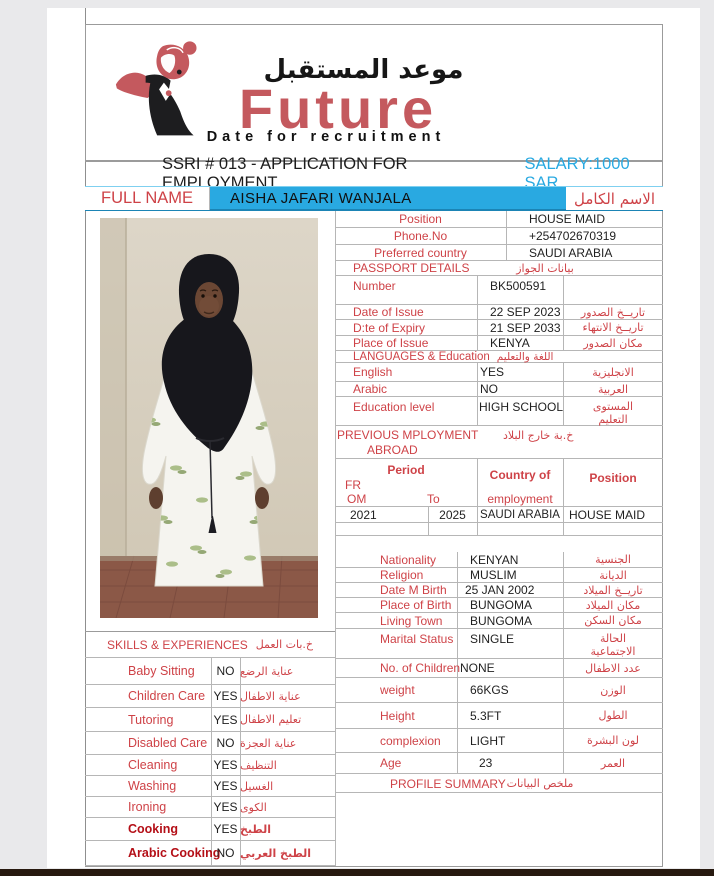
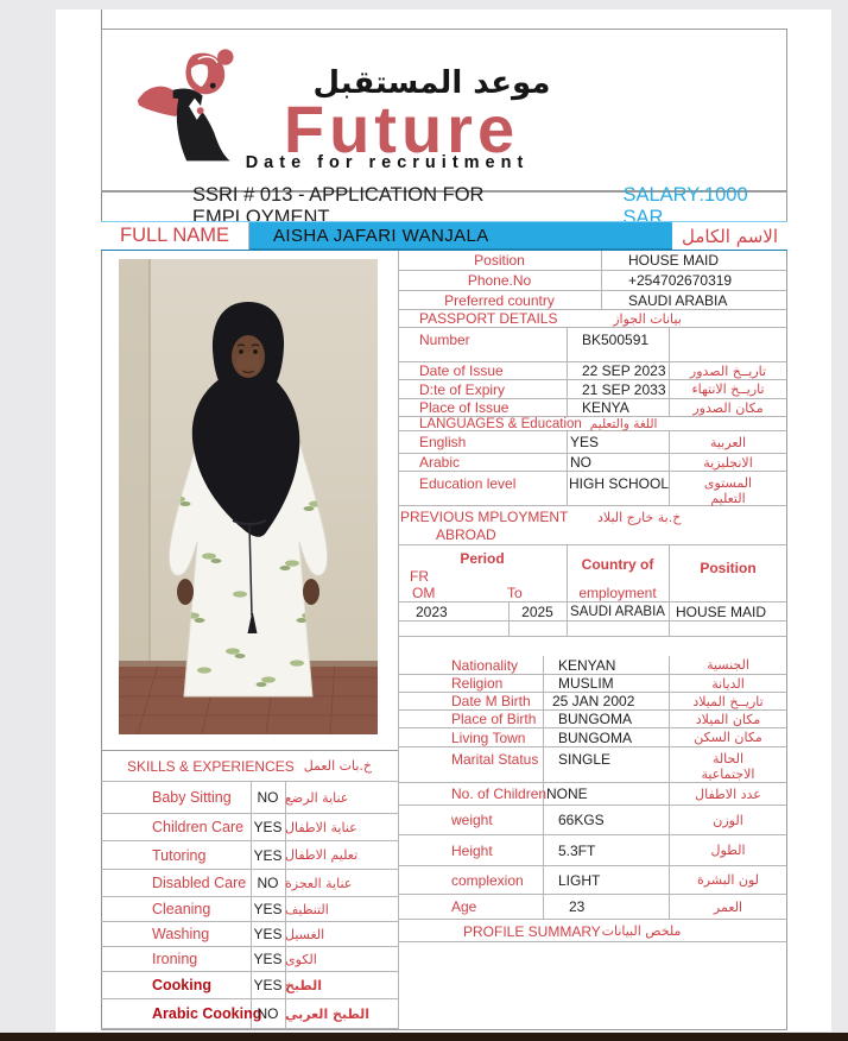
  موعد المستقبل
  Future
  Date for recruitment
  SSRI # 013 - APPLICATION FOR EMPLOYMENT
  SALARY:1000 SAR
  FULL NAME
  AISHA JAFARI WANJALA
  الاسم الكامل
  Position
  HOUSE MAID
  Phone.No
  +254702670319
  Preferred country
  SAUDI ARABIA
  PASSPORT DETAILS
  بيانات الجواز
  Number
  BK500591
  Date of Issue
  22 SEP 2023
  تاريــخ الصدور
  D:te of Expiry
  21 SEP 2033
  تاريــخ الانتهاء
  Place of Issue
  KENYA
  مكان الصدور
  LANGUAGES & Education
  اللغة والتعليم
  English
  YES
- الانجليزية
+ العربية
  Arabic
  NO
- العربية
+ الانجليزية
  Education level
  HIGH SCHOOL
  المستوى التعليم
  PREVIOUS MPLOYMENT
  ABROAD
  خ.بة خارج البلاد
  Period
  FR
  OM
  To
  Country of
  employment
  Position
- 2021
+ 2023
  2025
  SAUDI ARABIA
  HOUSE MAID
  Nationality
  KENYAN
  الجنسية
  Religion
  MUSLIM
  الديانة
  Date M Birth
  25 JAN 2002
  تاريــخ الميلاد
  Place of Birth
  BUNGOMA
  مكان الميلاد
  Living Town
  BUNGOMA
  مكان السكن
  Marital Status
  SINGLE
  الحالة الاجتماعية
  No. of Children
  NONE
  عدد الاطفال
  weight
  66KGS
  الوزن
  Height
  5.3FT
  الطول
  complexion
  LIGHT
  لون البشرة
  Age
  23
  العمر
  PROFILE SUMMARY
  ملخص البيانات
  SKILLS & EXPERIENCES
  خ.بات العمل
  Baby Sitting
  NO
  عناية الرضع
  Children Care
  YES
  عناية الاطفال
  Tutoring
  YES
  تعليم الاطفال
  Disabled Care
  NO
  عناية العجزة
  Cleaning
  YES
  التنظيف
  Washing
  YES
  الغسيل
  Ironing
  YES
  الكوى
  Cooking
  YES
  الطبخ
  Arabic Cookin
  NO
  الطبخ العربي
